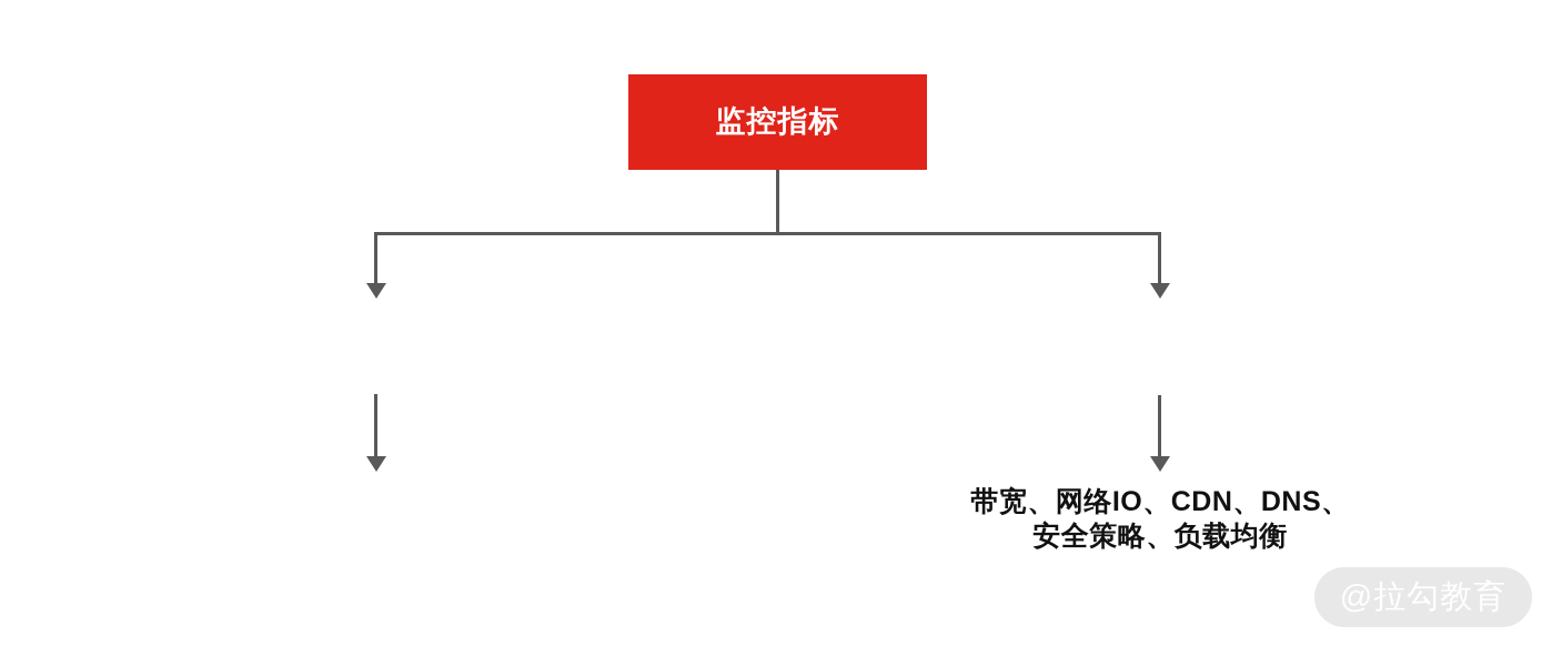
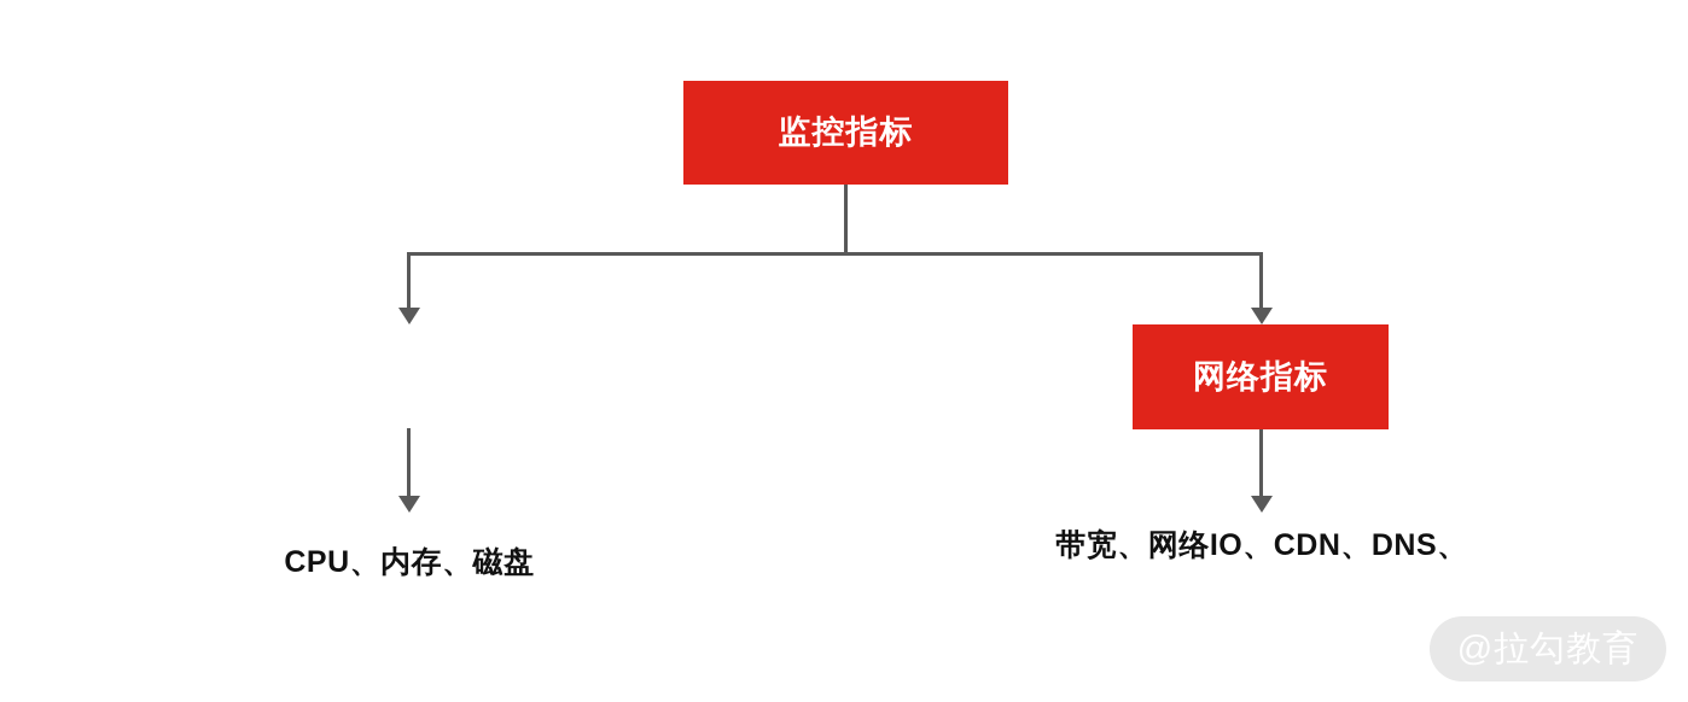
  监控指标
+ 网络指标
+ CPU、内存、磁盘
  带宽、网络IO、CDN、DNS、
- 安全策略、负载均衡
